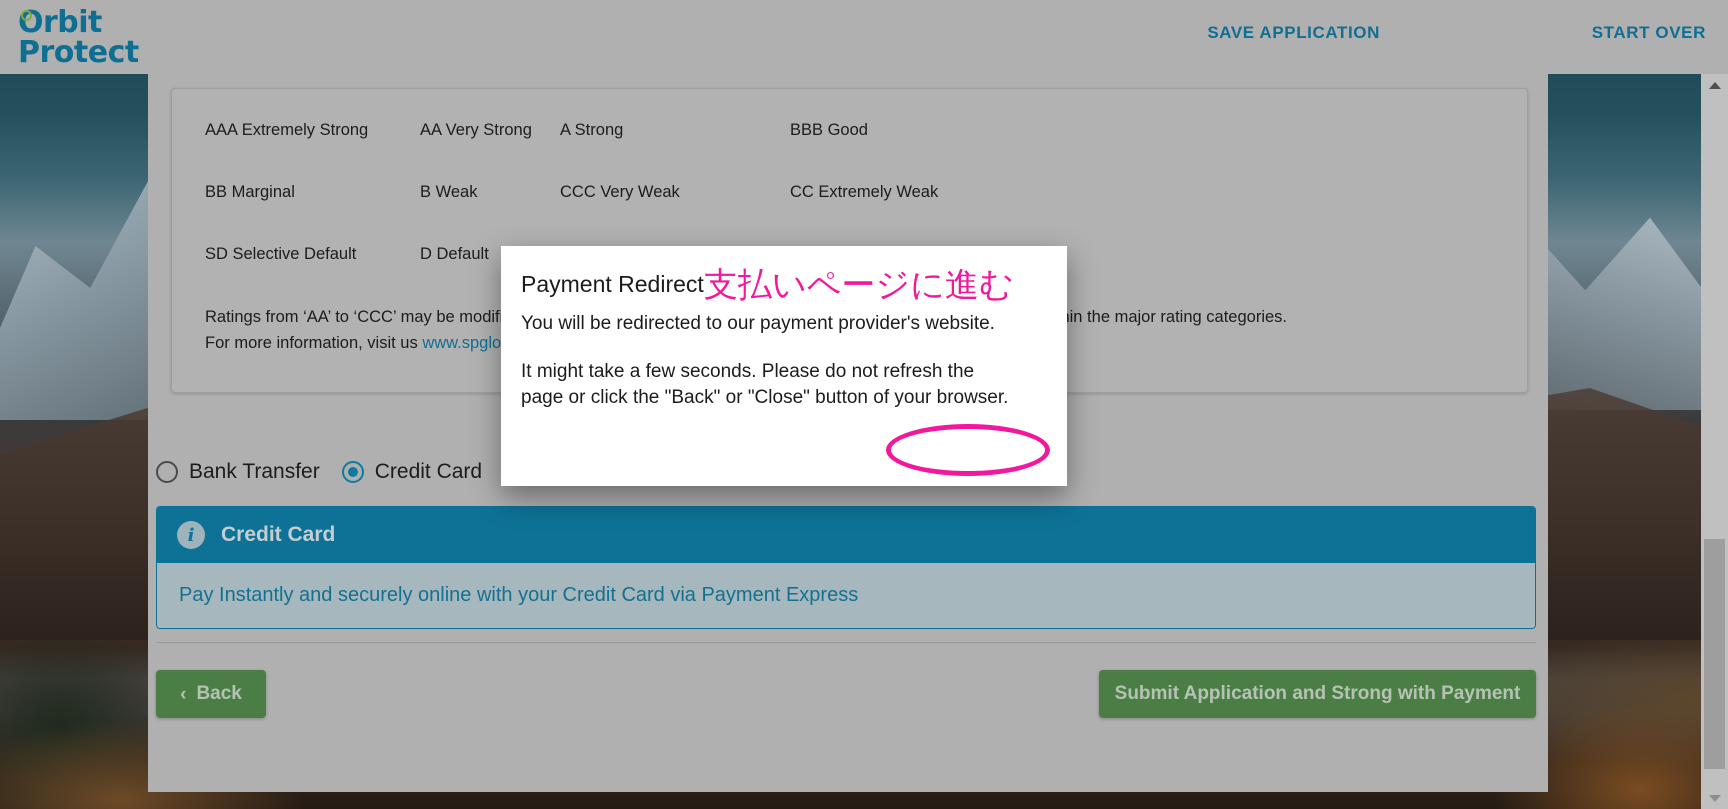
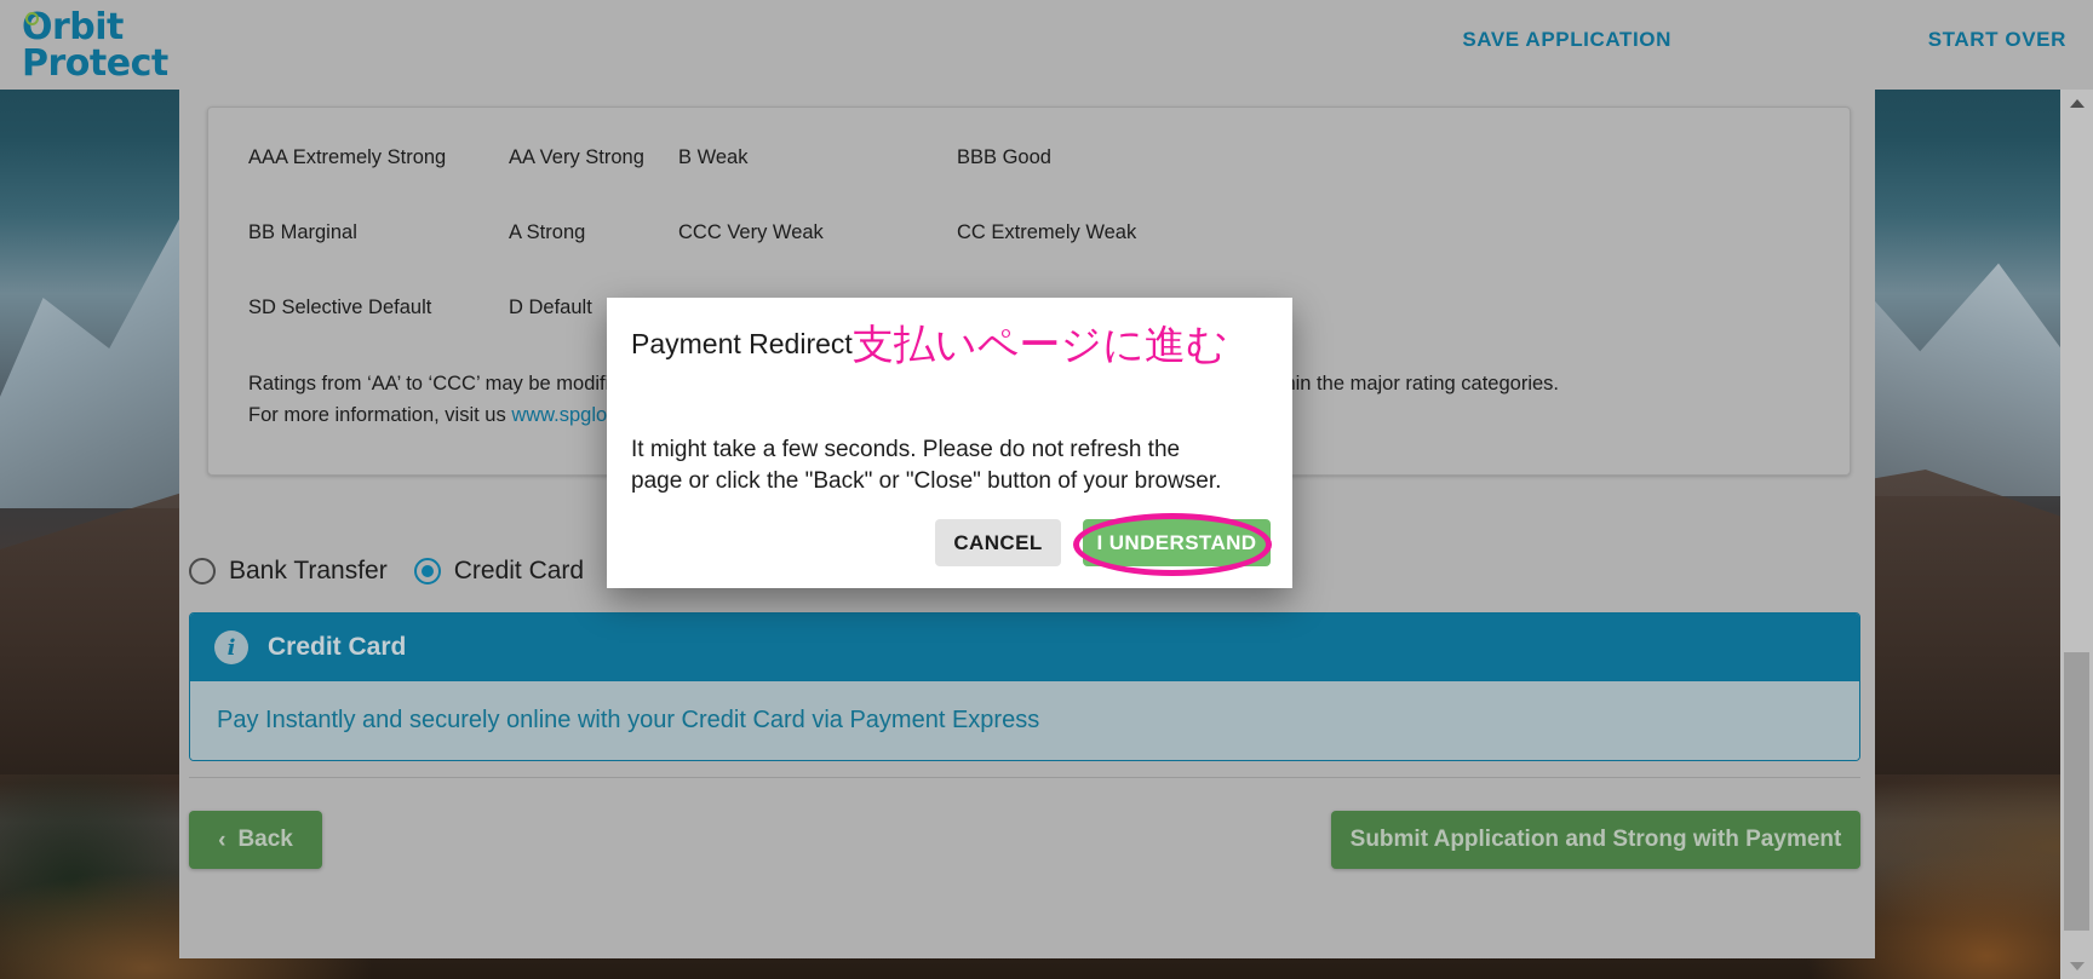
  Orbit
  Protect
  SAVE APPLICATION
  START OVER
  AAA Extremely Strong
  AA Very Strong
- A Strong
+ B Weak
  BBB Good
  BB Marginal
- B Weak
+ A Strong
  CCC Very Weak
  CC Extremely Weak
  SD Selective Default
  D Default
  For more information, visit us www.spglo
  Bank Transfer
  Credit Card
  i
  Credit Card
  Pay Instantly and securely online with your Credit Card via Payment Express
  ‹
  Back
  Submit Application and Strong with Payment
  Payment Redirect
  支払いページに進む
- You will be redirected to our payment provider's website.
  It might take a few seconds. Please do not refresh the page or click the "Back" or "Close" button of your browser.
+ CANCEL
+ I UNDERSTAND
